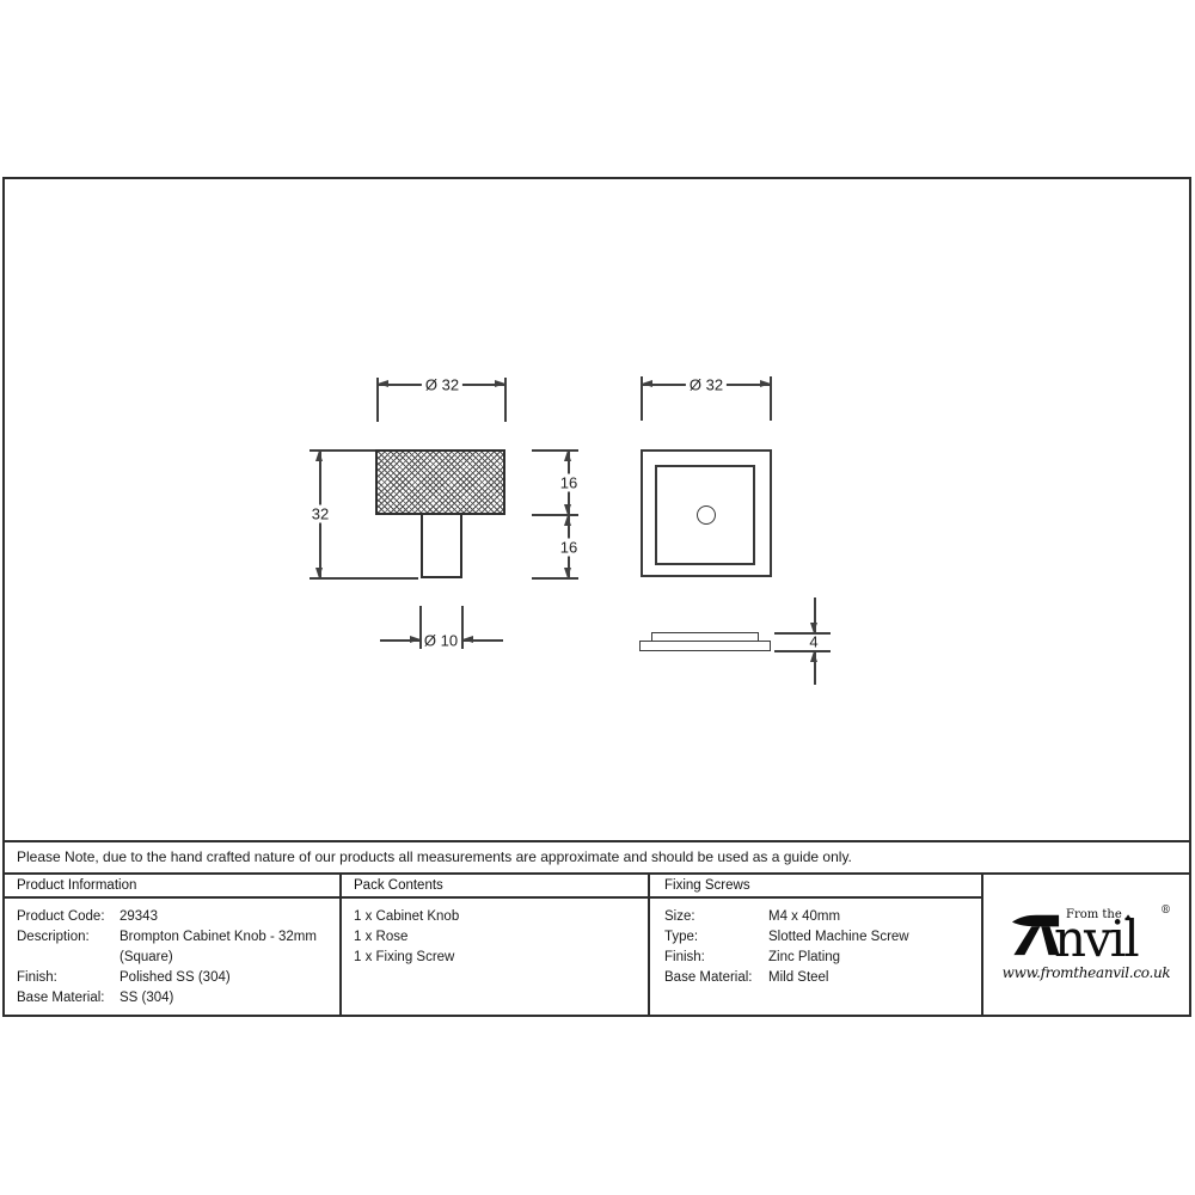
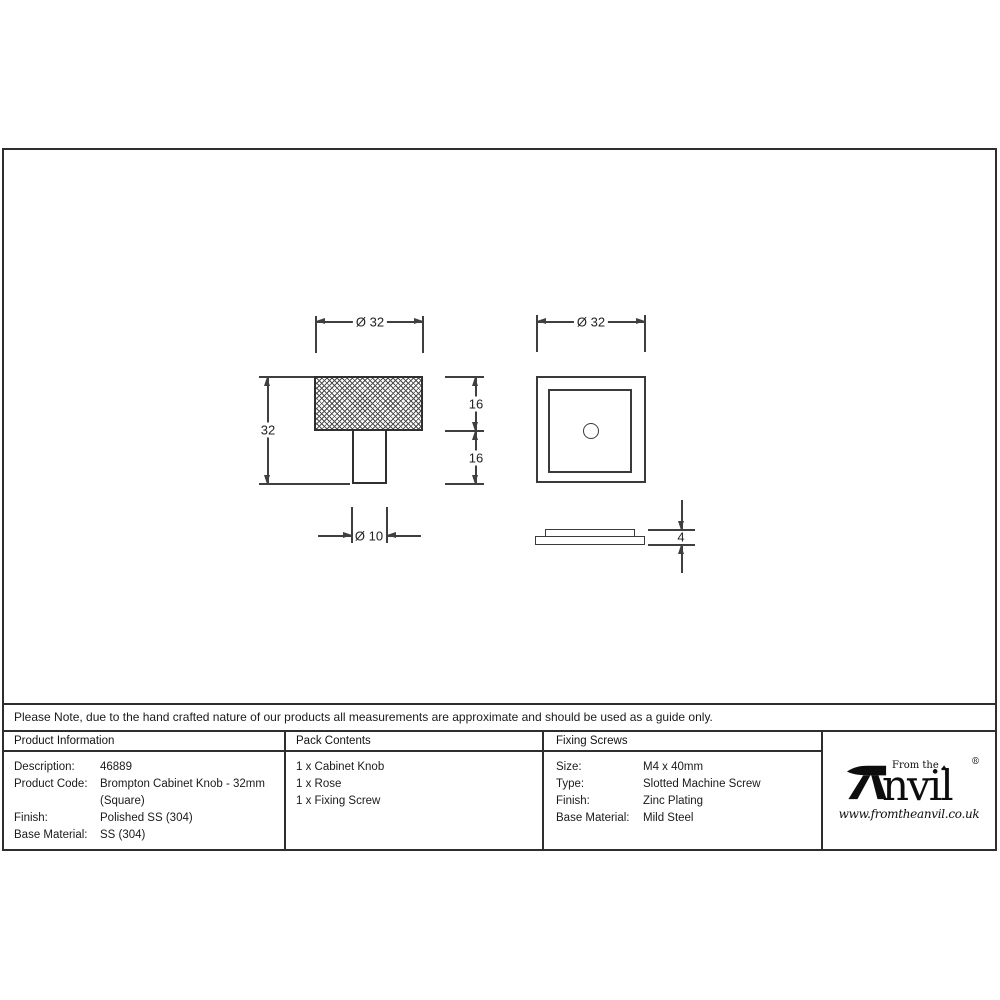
  Ø 32
  32
  16
  16
  Ø 10
  Ø 32
  4
  Please Note, due to the hand crafted nature of our products all measurements are approximate and should be used as a guide only.
  Product Information
- Product Code:
+ Description:
- 29343
+ 46889
- Description:
+ Product Code:
  Brompton Cabinet Knob - 32mm (Square)
  Finish:
  Polished SS (304)
  Base Material:
  SS (304)
  Pack Contents
  1 x Cabinet Knob
  1 x Rose
  1 x Fixing Screw
  Fixing Screws
  Size:
  M4 x 40mm
  Type:
  Slotted Machine Screw
  Finish:
  Zinc Plating
  Base Material:
  Mild Steel
  nvil
  From the
  ♦
  ®
  www.fromtheanvil.co.uk
